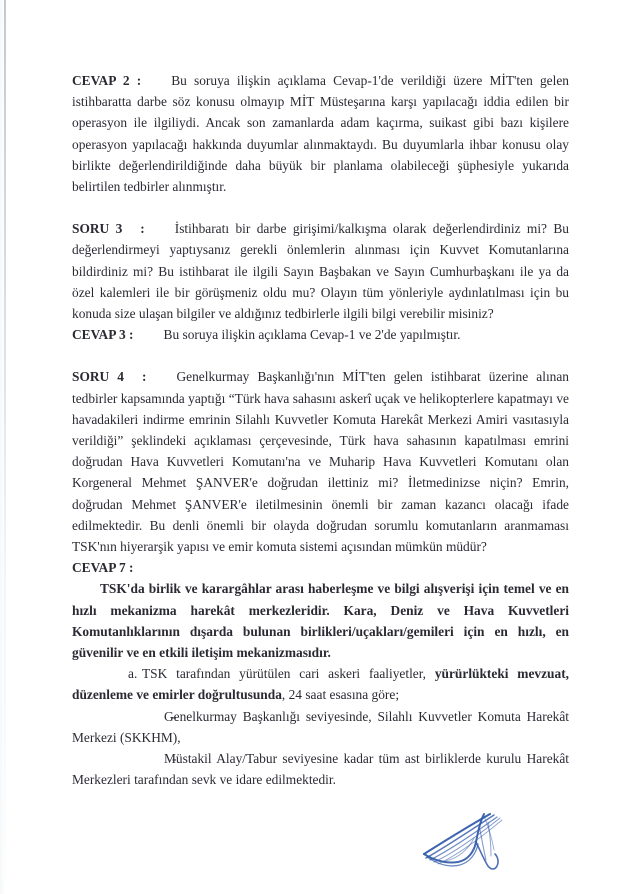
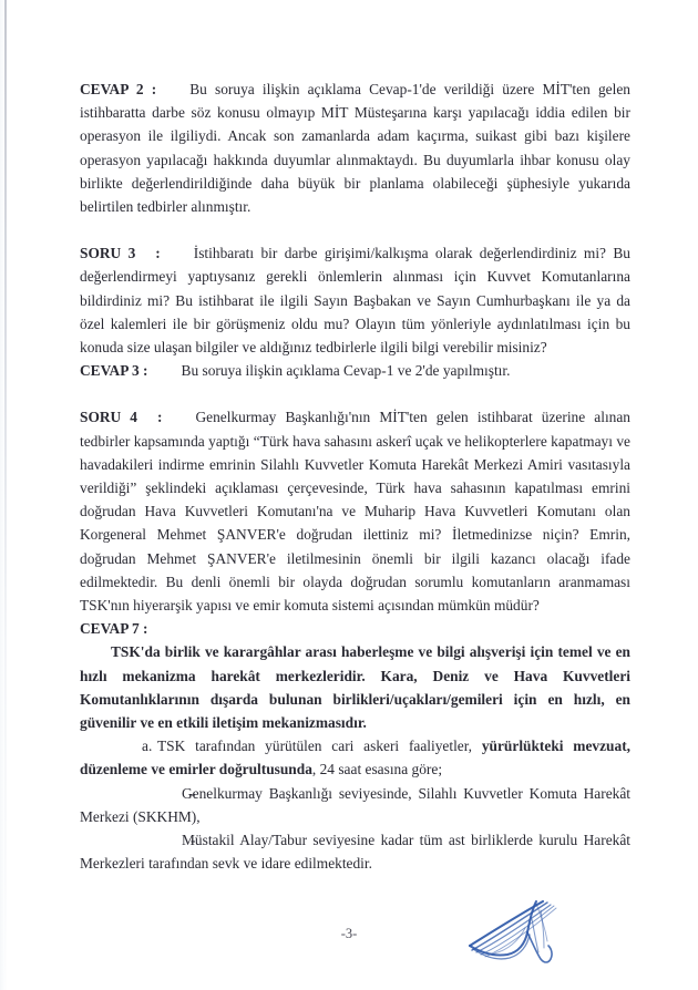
  CEVAP 2 : Bu soruya ilişkin açıklama Cevap-1'de verildiği üzere MİT'ten gelen istihbaratta darbe söz konusu olmayıp MİT Müsteşarına karşı yapılacağı iddia edilen bir operasyon ile ilgiliydi. Ancak son zamanlarda adam kaçırma, suikast gibi bazı kişilere operasyon yapılacağı hakkında duyumlar alınmaktaydı. Bu duyumlarla ihbar konusu olay birlikte değerlendirildiğinde daha büyük bir planlama olabileceği şüphesiyle yukarıda belirtilen tedbirler alınmıştır.
  SORU 3 : İstihbaratı bir darbe girişimi/kalkışma olarak değerlendirdiniz mi? Bu değerlendirmeyi yaptıysanız gerekli önlemlerin alınması için Kuvvet Komutanlarına bildirdiniz mi? Bu istihbarat ile ilgili Sayın Başbakan ve Sayın Cumhurbaşkanı ile ya da özel kalemleri ile bir görüşmeniz oldu mu? Olayın tüm yönleriyle aydınlatılması için bu konuda size ulaşan bilgiler ve aldığınız tedbirlerle ilgili bilgi verebilir misiniz?
  CEVAP 3 : Bu soruya ilişkin açıklama Cevap-1 ve 2'de yapılmıştır.
- SORU 4 : Genelkurmay Başkanlığı'nın MİT'ten gelen istihbarat üzerine alınan tedbirler kapsamında yaptığı “Türk hava sahasını askerî uçak ve helikopterlere kapatmayı ve havadakileri indirme emrinin Silahlı Kuvvetler Komuta Harekât Merkezi Amiri vasıtasıyla verildiği” şeklindeki açıklaması çerçevesinde, Türk hava sahasının kapatılması emrini doğrudan Hava Kuvvetleri Komutanı'na ve Muharip Hava Kuvvetleri Komutanı olan Korgeneral Mehmet ŞANVER'e doğrudan ilettiniz mi? İletmedinizse niçin? Emrin, doğrudan Mehmet ŞANVER'e iletilmesinin önemli bir zaman kazancı olacağı ifade edilmektedir. Bu denli önemli bir olayda doğrudan sorumlu komutanların aranmaması TSK'nın hiyerarşik yapısı ve emir komuta sistemi açısından mümkün müdür?
+ SORU 4 : Genelkurmay Başkanlığı'nın MİT'ten gelen istihbarat üzerine alınan tedbirler kapsamında yaptığı “Türk hava sahasını askerî uçak ve helikopterlere kapatmayı ve havadakileri indirme emrinin Silahlı Kuvvetler Komuta Harekât Merkezi Amiri vasıtasıyla verildiği” şeklindeki açıklaması çerçevesinde, Türk hava sahasının kapatılması emrini doğrudan Hava Kuvvetleri Komutanı'na ve Muharip Hava Kuvvetleri Komutanı olan Korgeneral Mehmet ŞANVER'e doğrudan ilettiniz mi? İletmedinizse niçin? Emrin, doğrudan Mehmet ŞANVER'e iletilmesinin önemli bir ilgili kazancı olacağı ifade edilmektedir. Bu denli önemli bir olayda doğrudan sorumlu komutanların aranmaması TSK'nın hiyerarşik yapısı ve emir komuta sistemi açısından mümkün müdür?
  CEVAP 7 :
  TSK'da birlik ve karargâhlar arası haberleşme ve bilgi alışverişi için temel ve en hızlı mekanizma harekât merkezleridir. Kara, Deniz ve Hava Kuvvetleri Komutanlıklarının dışarda bulunan birlikleri/uçakları/gemileri için en hızlı, en güvenilir ve en etkili iletişim mekanizmasıdır.
  a. TSK tarafından yürütülen cari askeri faaliyetler, yürürlükteki mevzuat, düzenleme ve emirler doğrultusunda, 24 saat esasına göre;
  -Genelkurmay Başkanlığı seviyesinde, Silahlı Kuvvetler Komuta Harekât Merkezi (SKKHM),
  -Müstakil Alay/Tabur seviyesine kadar tüm ast birliklerde kurulu Harekât Merkezleri tarafından sevk ve idare edilmektedir.
+ -3-
